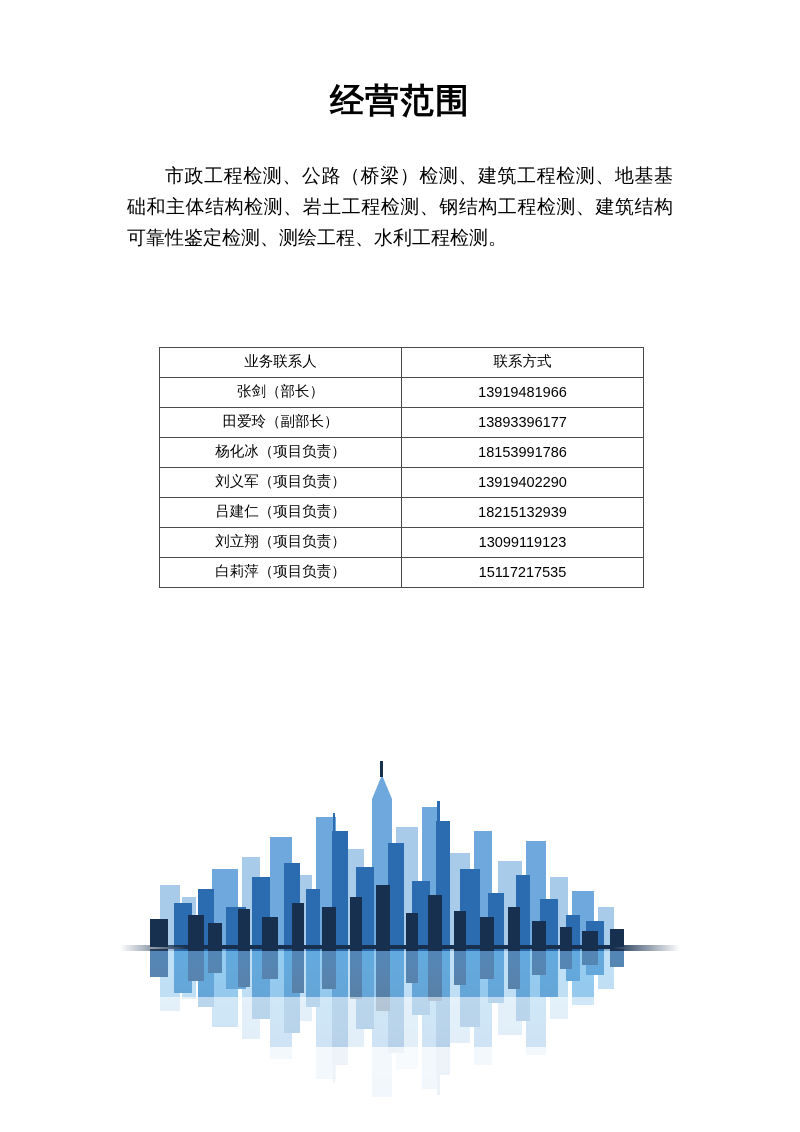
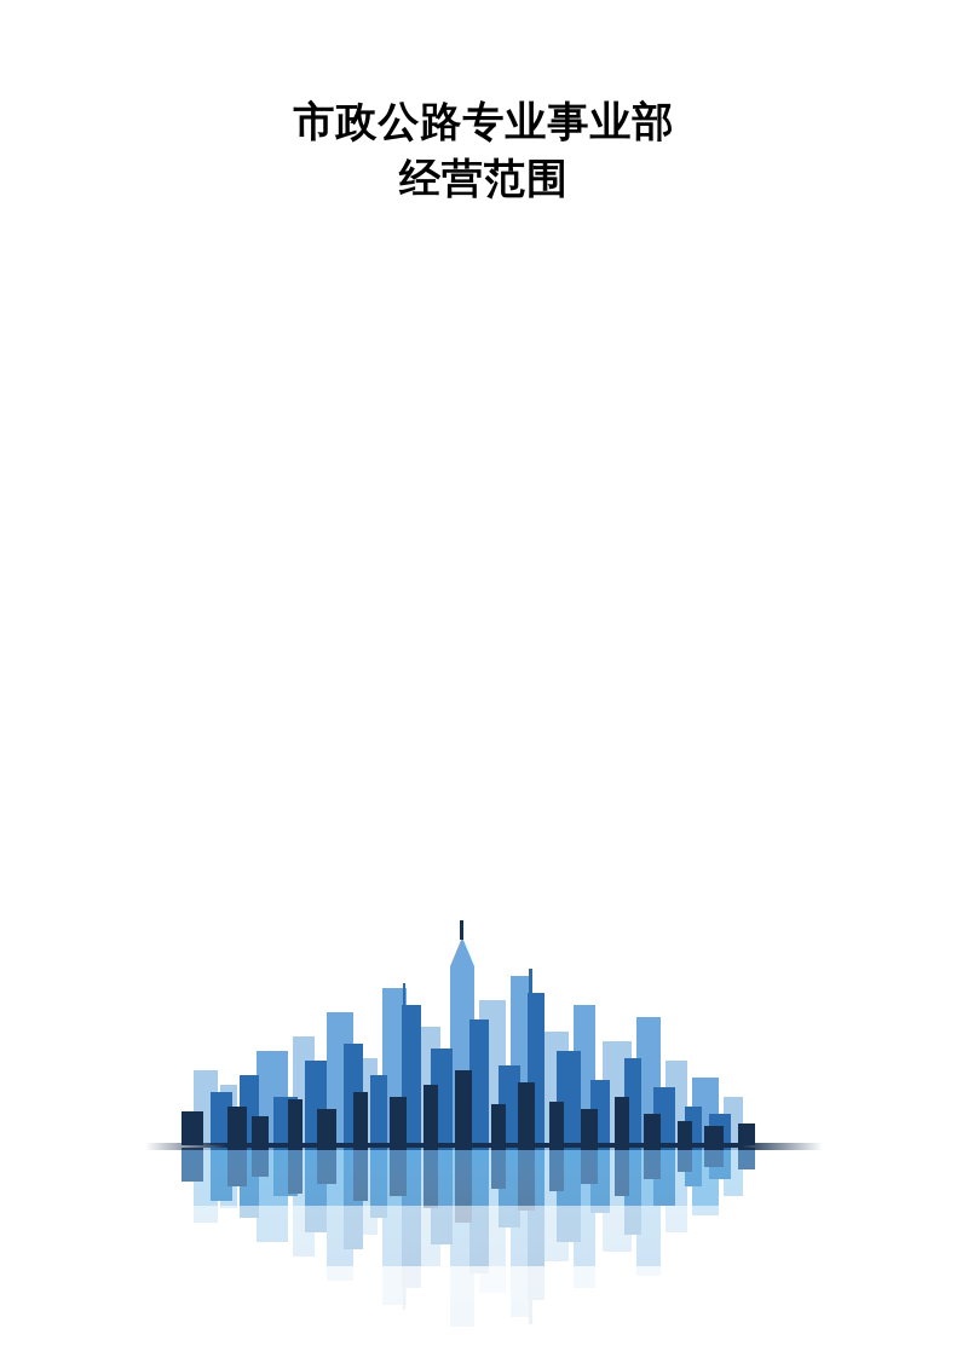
+ 市政公路专业事业部
  经营范围
- 市政工程检测、公路（桥梁）检测、建筑工程检测、地基基础和主体结构检测、岩土工程检测、钢结构工程检测、建筑结构可靠性鉴定检测、测绘工程、水利工程检测。
- 业务联系人	联系方式
- 张剑（部长）	13919481966
- 田爱玲（副部长）	13893396177
- 杨化冰（项目负责）	18153991786
- 刘义军（项目负责）	13919402290
- 吕建仁（项目负责）	18215132939
- 刘立翔（项目负责）	13099119123
- 白莉萍（项目负责）	15117217535
